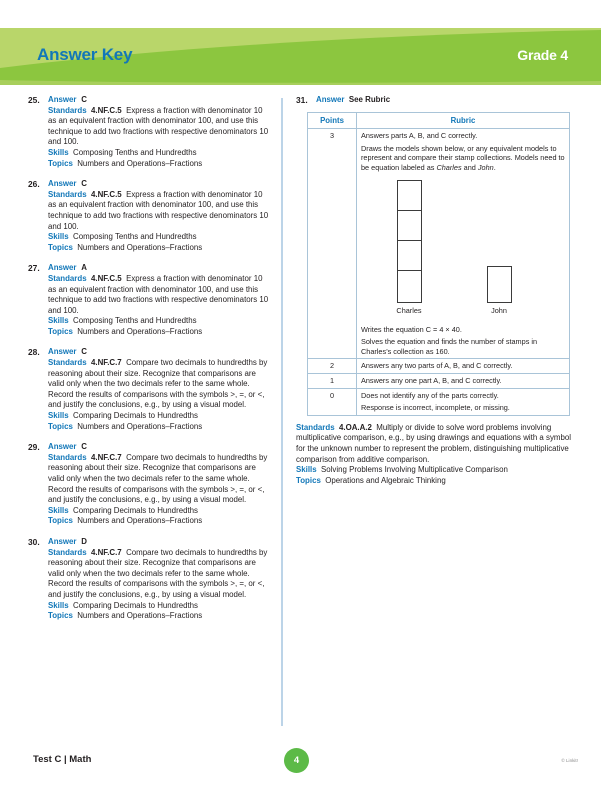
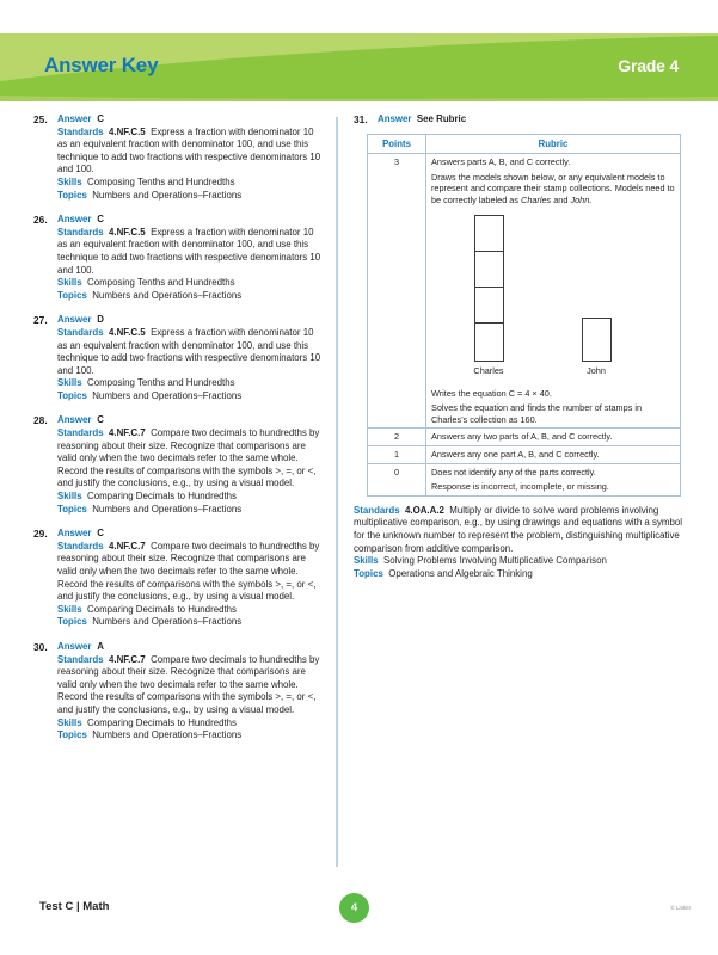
  Answer Key
  Grade 4
  25.
  Answer C
  Standards 4.NF.C.5 Express a fraction with denominator 10 as an equivalent fraction with denominator 100, and use this technique to add two fractions with respective denominators 10 and 100.
  Skills Composing Tenths and Hundredths
  Topics Numbers and Operations–Fractions
  26.
  Answer C
  Standards 4.NF.C.5 Express a fraction with denominator 10 as an equivalent fraction with denominator 100, and use this technique to add two fractions with respective denominators 10 and 100.
  Skills Composing Tenths and Hundredths
  Topics Numbers and Operations–Fractions
  27.
- Answer A
+ Answer D
  Standards 4.NF.C.5 Express a fraction with denominator 10 as an equivalent fraction with denominator 100, and use this technique to add two fractions with respective denominators 10 and 100.
  Skills Composing Tenths and Hundredths
  Topics Numbers and Operations–Fractions
  28.
  Answer C
  Standards 4.NF.C.7 Compare two decimals to hundredths by reasoning about their size. Recognize that comparisons are valid only when the two decimals refer to the same whole. Record the results of comparisons with the symbols >, =, or <, and justify the conclusions, e.g., by using a visual model.
  Skills Comparing Decimals to Hundredths
  Topics Numbers and Operations–Fractions
  29.
  Answer C
  Standards 4.NF.C.7 Compare two decimals to hundredths by reasoning about their size. Recognize that comparisons are valid only when the two decimals refer to the same whole. Record the results of comparisons with the symbols >, =, or <, and justify the conclusions, e.g., by using a visual model.
  Skills Comparing Decimals to Hundredths
  Topics Numbers and Operations–Fractions
  30.
- Answer D
+ Answer A
  Standards 4.NF.C.7 Compare two decimals to hundredths by reasoning about their size. Recognize that comparisons are valid only when the two decimals refer to the same whole. Record the results of comparisons with the symbols >, =, or <, and justify the conclusions, e.g., by using a visual model.
  Skills Comparing Decimals to Hundredths
  Topics Numbers and Operations–Fractions
  31.
  Answer See Rubric
  Points	Rubric
- 3	Answers parts A, B, and C correctly. Draws the models shown below, or any equivalent models to represent and compare their stamp collections. Models need to be equation labeled as Charles and John. Charles John Writes the equation C = 4 × 40. Solves the equation and finds the number of stamps in Charles’s collection as 160.
+ 3	Answers parts A, B, and C correctly. Draws the models shown below, or any equivalent models to represent and compare their stamp collections. Models need to be correctly labeled as Charles and John. Charles John Writes the equation C = 4 × 40. Solves the equation and finds the number of stamps in Charles’s collection as 160.
  2	Answers any two parts of A, B, and C correctly.
  1	Answers any one part A, B, and C correctly.
  0	Does not identify any of the parts correctly. Response is incorrect, incomplete, or missing.
  Standards 4.OA.A.2 Multiply or divide to solve word problems involving multiplicative comparison, e.g., by using drawings and equations with a symbol for the unknown number to represent the problem, distinguishing multiplicative comparison from additive comparison.
  Skills Solving Problems Involving Multiplicative Comparison
  Topics Operations and Algebraic Thinking
  Test C | Math
  4
